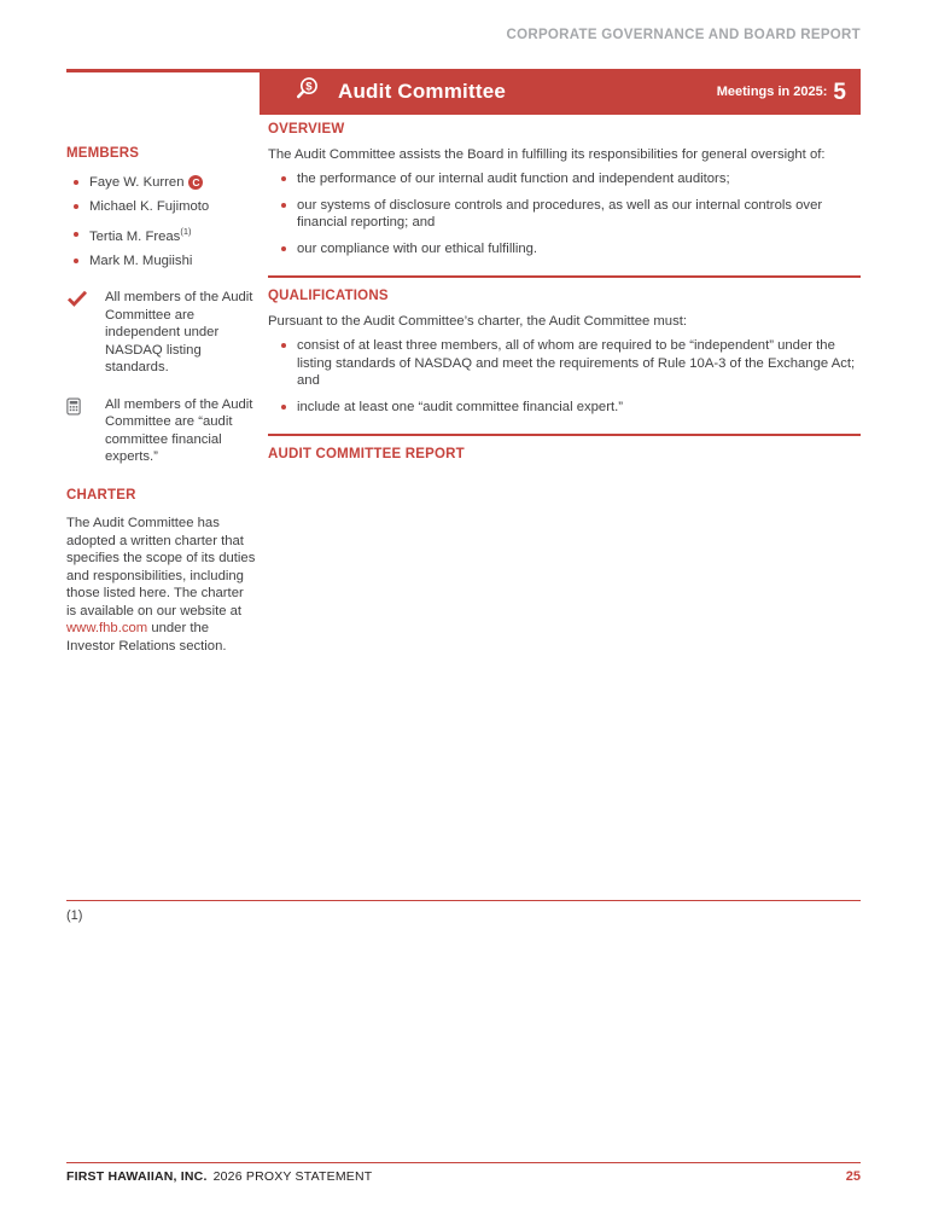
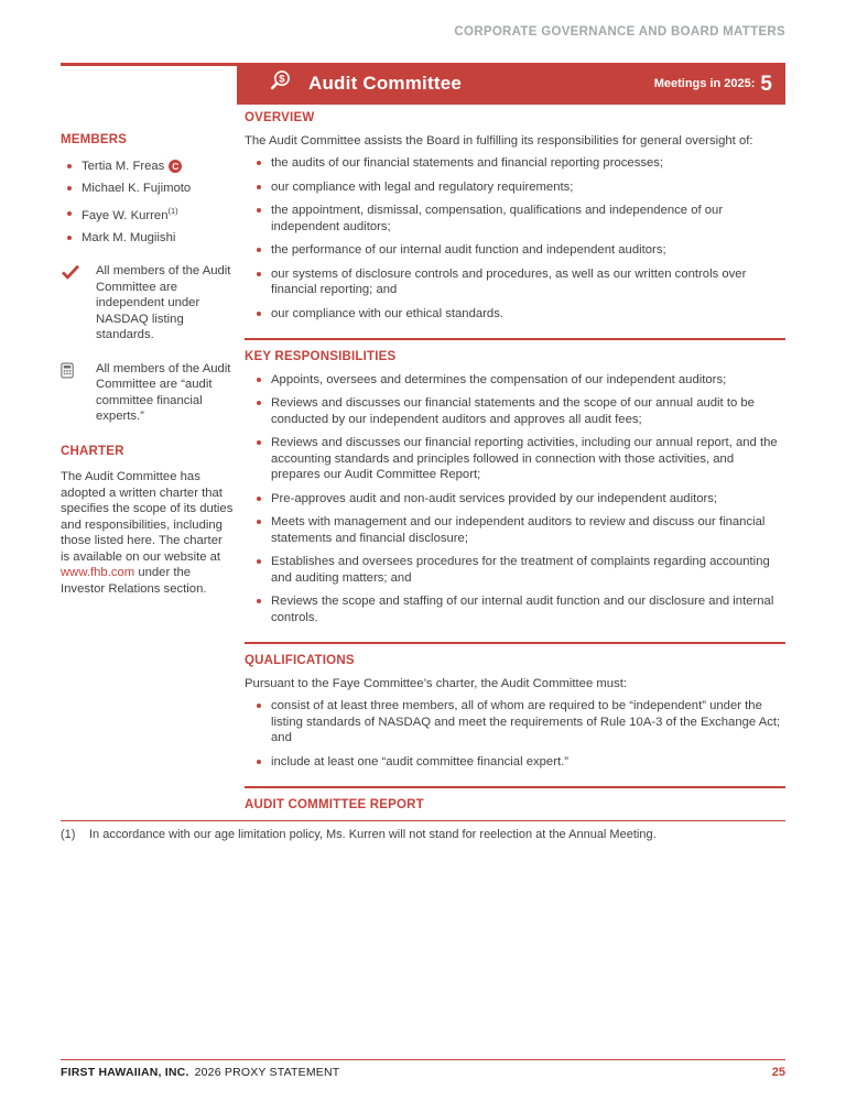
- CORPORATE GOVERNANCE AND BOARD REPORT
+ CORPORATE GOVERNANCE AND BOARD MATTERS
  $
  Audit Committee
  Meetings in 2025:
  5
  MEMBERS
- Faye W. Kurren
+ Tertia M. Freas
  C
  Michael K. Fujimoto
- Tertia M. Freas(1)
+ Faye W. Kurren(1)
  Mark M. Mugiishi
  All members of the Audit Committee are independent under NASDAQ listing standards.
  All members of the Audit Committee are “audit committee financial experts.”
  CHARTER
  The Audit Committee has adopted a written charter that specifies the scope of its duties and responsibilities, including those listed here. The charter is available on our website at www.fhb.com under the Investor Relations section.
  OVERVIEW
  The Audit Committee assists the Board in fulfilling its responsibilities for general oversight of:
+ the audits of our financial statements and financial reporting processes;
+ our compliance with legal and regulatory requirements;
+ the appointment, dismissal, compensation, qualifications and independence of our independent auditors;
  the performance of our internal audit function and independent auditors;
- our systems of disclosure controls and procedures, as well as our internal controls over financial reporting; and
+ our systems of disclosure controls and procedures, as well as our written controls over financial reporting; and
- our compliance with our ethical fulfilling.
+ our compliance with our ethical standards.
+ KEY RESPONSIBILITIES
+ Appoints, oversees and determines the compensation of our independent auditors;
+ Reviews and discusses our financial statements and the scope of our annual audit to be conducted by our independent auditors and approves all audit fees;
+ Reviews and discusses our financial reporting activities, including our annual report, and the accounting standards and principles followed in connection with those activities, and prepares our Audit Committee Report;
+ Pre-approves audit and non-audit services provided by our independent auditors;
+ Meets with management and our independent auditors to review and discuss our financial statements and financial disclosure;
+ Establishes and oversees procedures for the treatment of complaints regarding accounting and auditing matters; and
+ Reviews the scope and staffing of our internal audit function and our disclosure and internal controls.
  QUALIFICATIONS
- Pursuant to the Audit Committee’s charter, the Audit Committee must:
+ Pursuant to the Faye Committee’s charter, the Audit Committee must:
  consist of at least three members, all of whom are required to be “independent” under the listing standards of NASDAQ and meet the requirements of Rule 10A-3 of the Exchange Act; and
  include at least one “audit committee financial expert.”
  AUDIT COMMITTEE REPORT
  (1)
+ In accordance with our age limitation policy, Ms. Kurren will not stand for reelection at the Annual Meeting.
  FIRST HAWAIIAN, INC.
  2026 PROXY STATEMENT
  25
